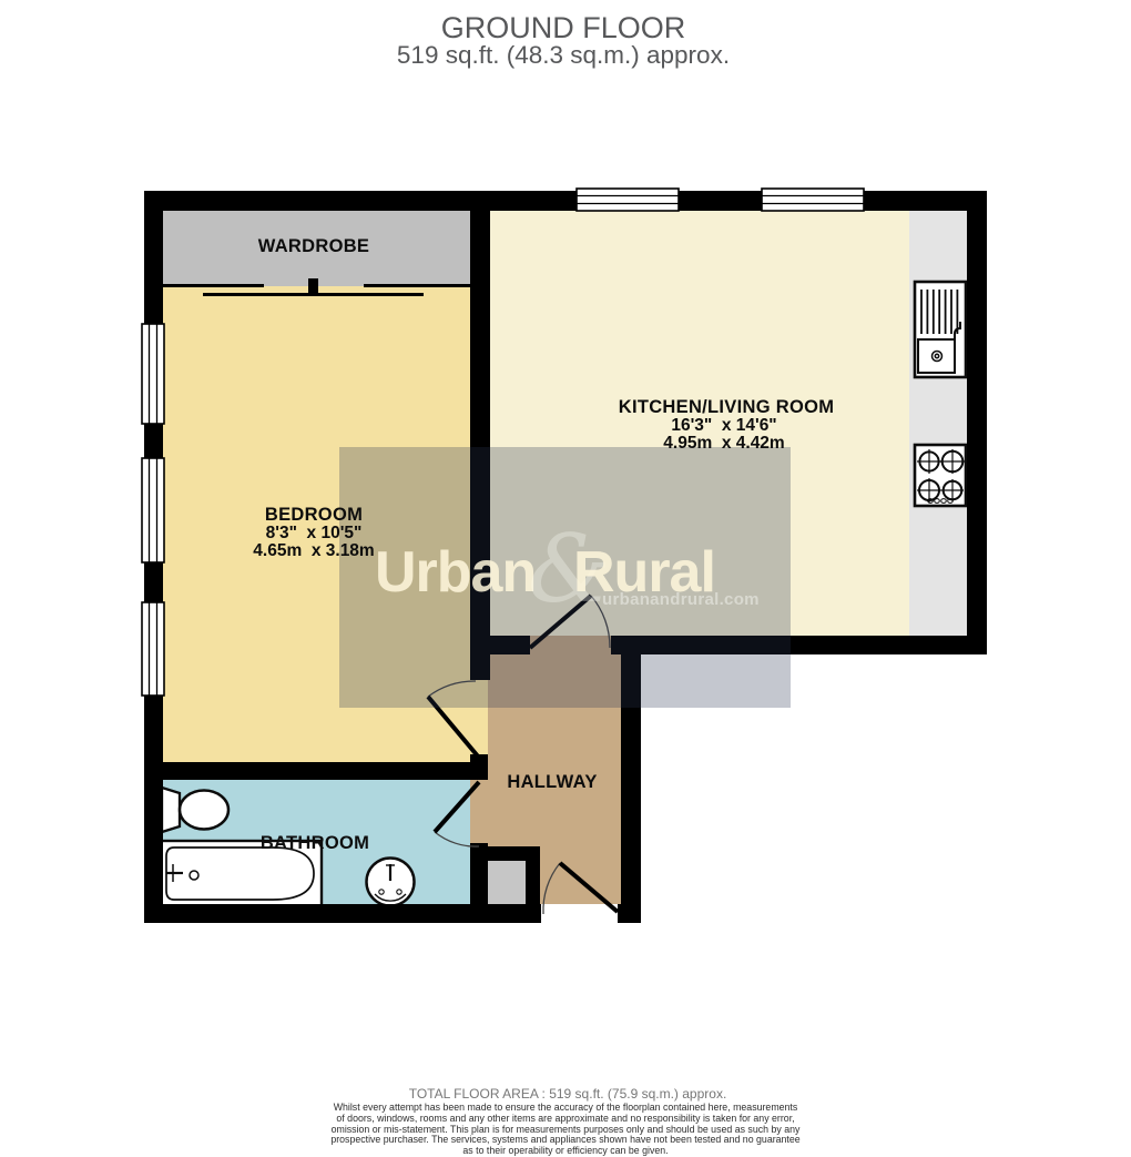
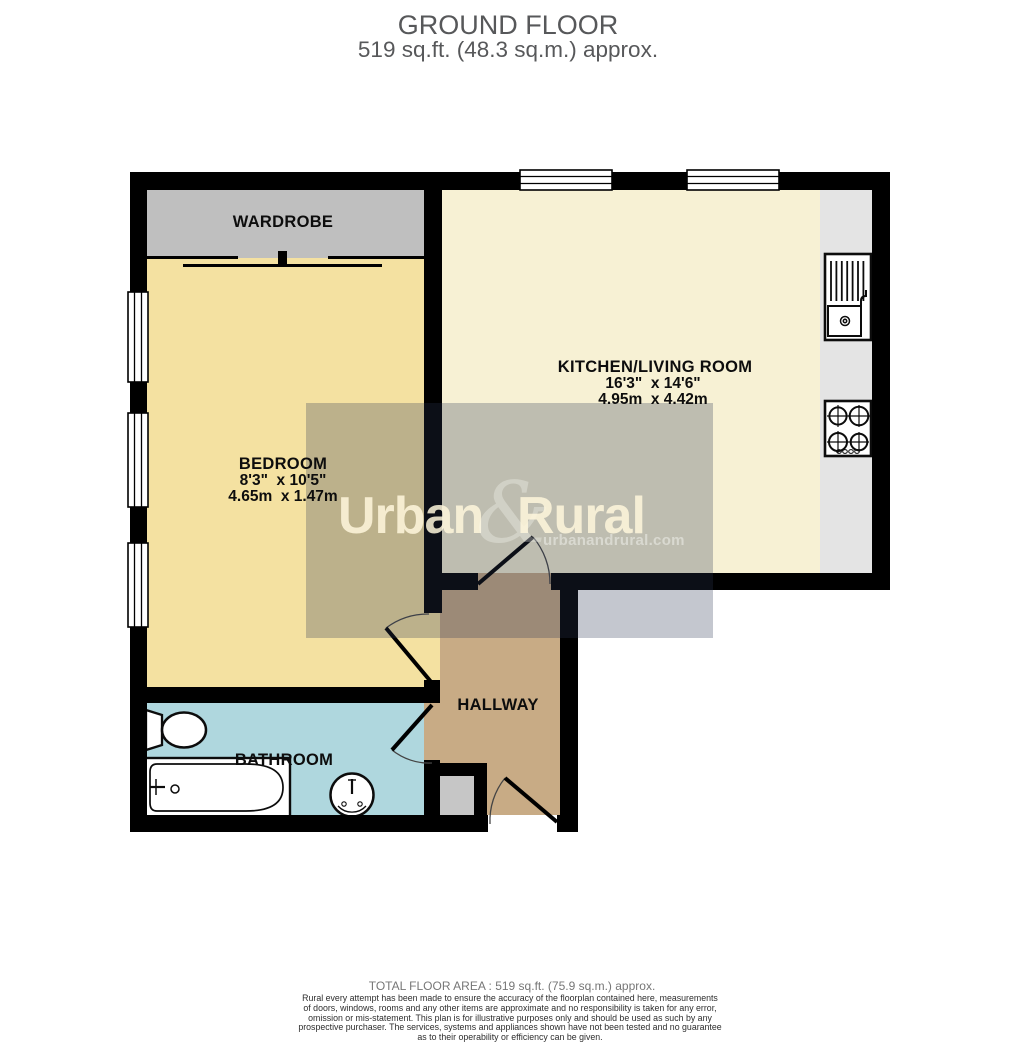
  GROUND FLOOR
  519 sq.ft. (48.3 sq.m.) approx.
  WARDROBE
  BEDROOM
  8'3" x 10'5"
- 4.65m x 3.18m
+ 4.65m x 1.47m
  KITCHEN/LIVING ROOM
  16'3" x 14'6"
  4.95m x 4.42m
  HALLWAY
  BATHROOM
  Urban
  &
  Rural
  urbanandrural.com
  TOTAL FLOOR AREA : 519 sq.ft. (75.9 sq.m.) approx.
- Whilst every attempt has been made to ensure the accuracy of the floorplan contained here, measurements
+ Rural every attempt has been made to ensure the accuracy of the floorplan contained here, measurements
  of doors, windows, rooms and any other items are approximate and no responsibility is taken for any error,
- omission or mis-statement. This plan is for measurements purposes only and should be used as such by any
+ omission or mis-statement. This plan is for illustrative purposes only and should be used as such by any
  prospective purchaser. The services, systems and appliances shown have not been tested and no guarantee
  as to their operability or efficiency can be given.
